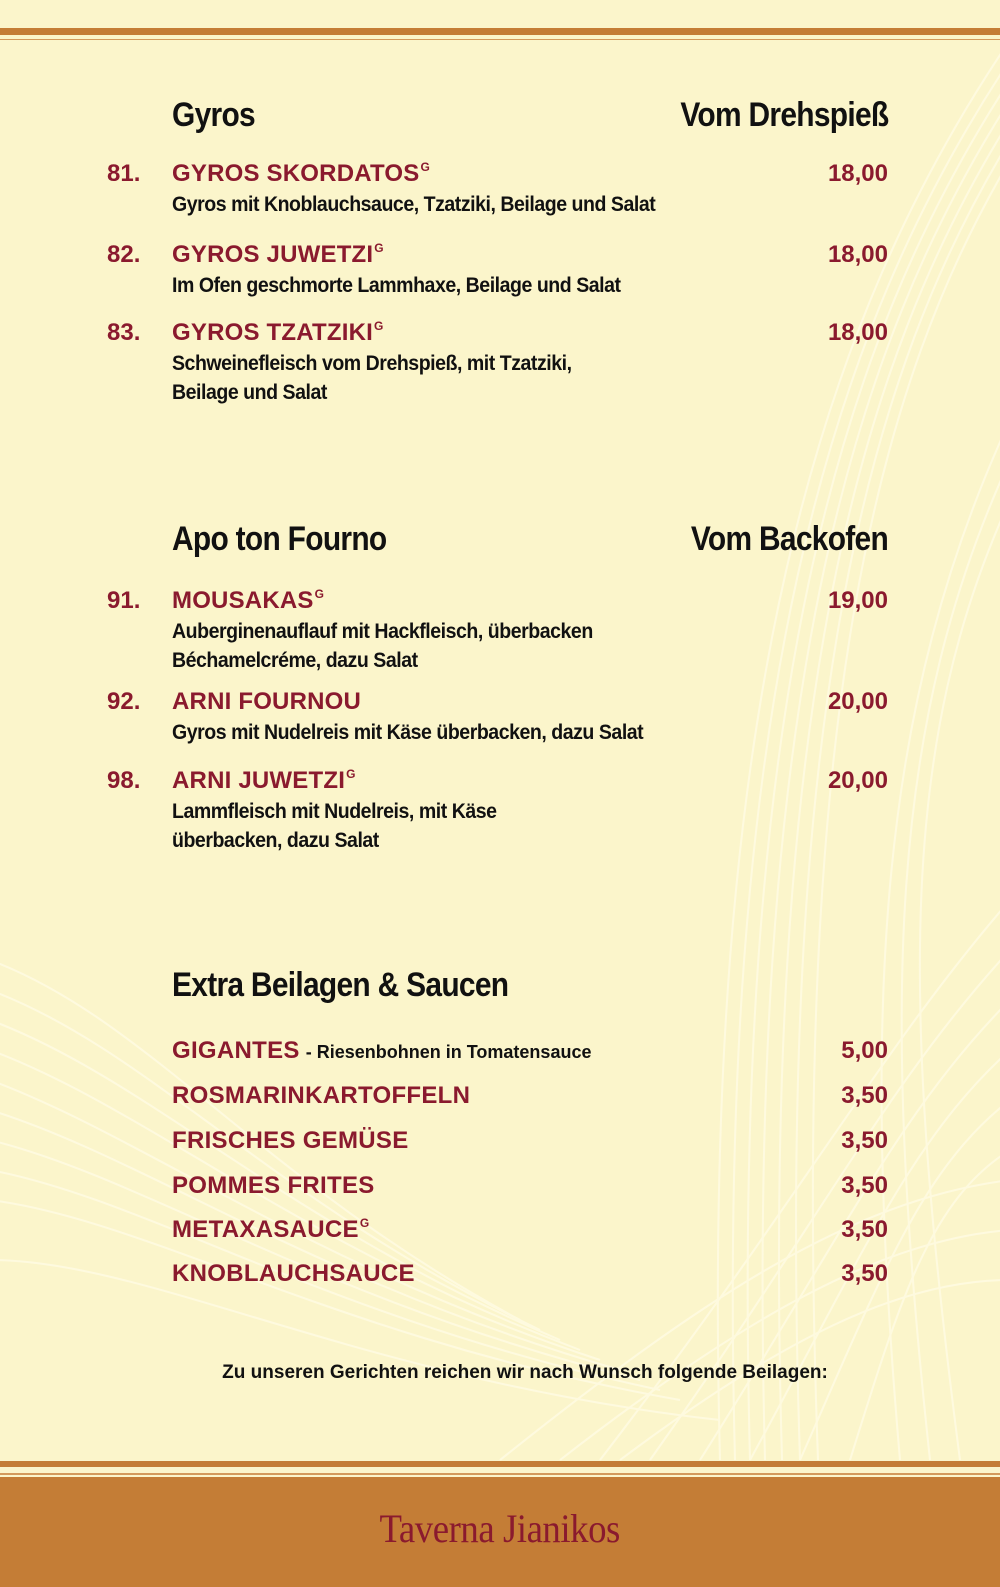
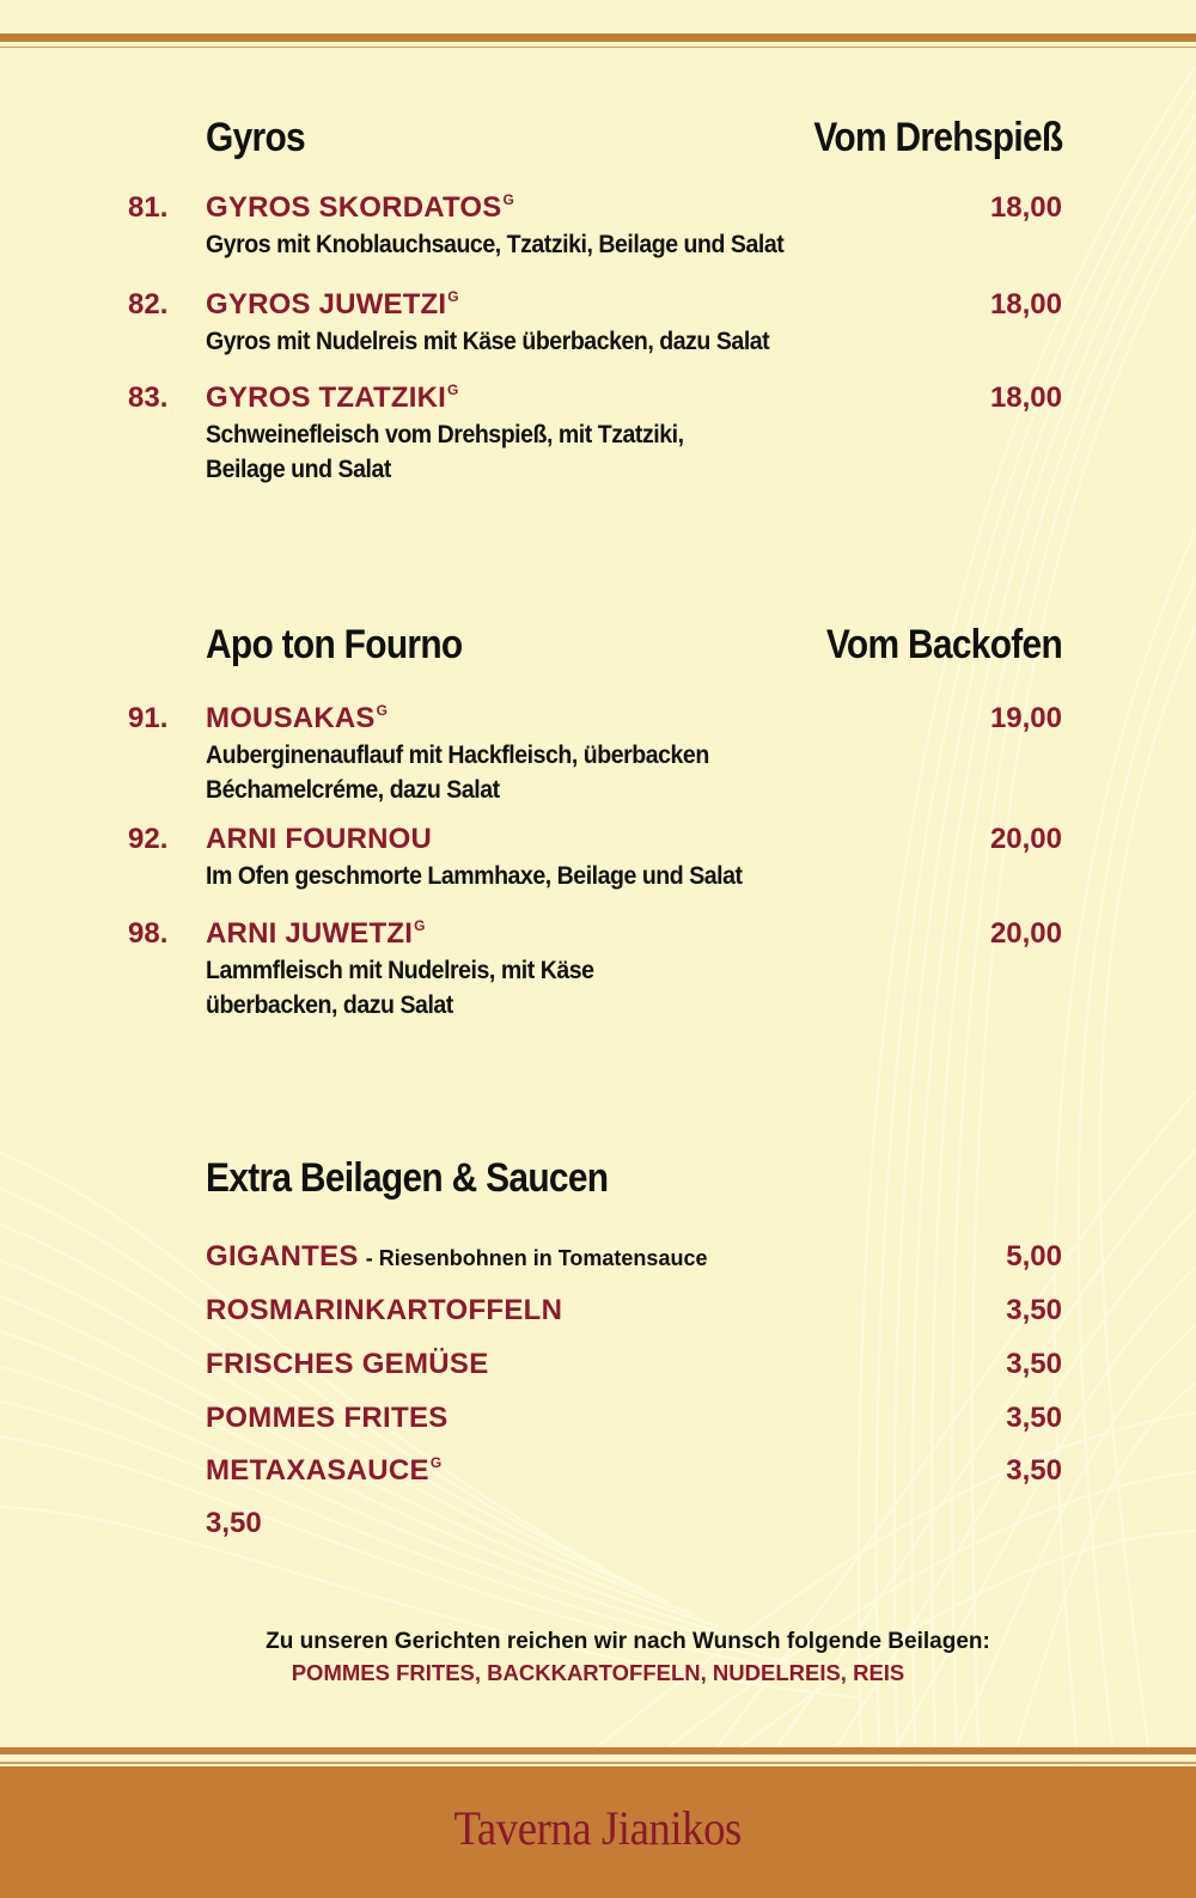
  Gyros
  Vom Drehspieß
  81.
  GYROS SKORDATOSG
  18,00
  Gyros mit Knoblauchsauce, Tzatziki, Beilage und Salat
  82.
  GYROS JUWETZIG
  18,00
- Im Ofen geschmorte Lammhaxe, Beilage und Salat
+ Gyros mit Nudelreis mit Käse überbacken, dazu Salat
  83.
  GYROS TZATZIKIG
  18,00
  Schweinefleisch vom Drehspieß, mit Tzatziki,
  Beilage und Salat
  Apo ton Fourno
  Vom Backofen
  91.
  MOUSAKASG
  19,00
  Auberginenauflauf mit Hackfleisch, überbacken
  Béchamelcréme, dazu Salat
  92.
  ARNI FOURNOU
  20,00
- Gyros mit Nudelreis mit Käse überbacken, dazu Salat
+ Im Ofen geschmorte Lammhaxe, Beilage und Salat
  98.
  ARNI JUWETZIG
  20,00
  Lammfleisch mit Nudelreis, mit Käse
  überbacken, dazu Salat
  Extra Beilagen & Saucen
  GIGANTES - Riesenbohnen in Tomatensauce
  5,00
  ROSMARINKARTOFFELN
  3,50
  FRISCHES GEMÜSE
  3,50
  POMMES FRITES
  3,50
  METAXASAUCEG
  3,50
- KNOBLAUCHSAUCE
  3,50
  Zu unseren Gerichten reichen wir nach Wunsch folgende Beilagen:
+ POMMES FRITES, BACKKARTOFFELN, NUDELREIS, REIS
  Taverna Jianikos
